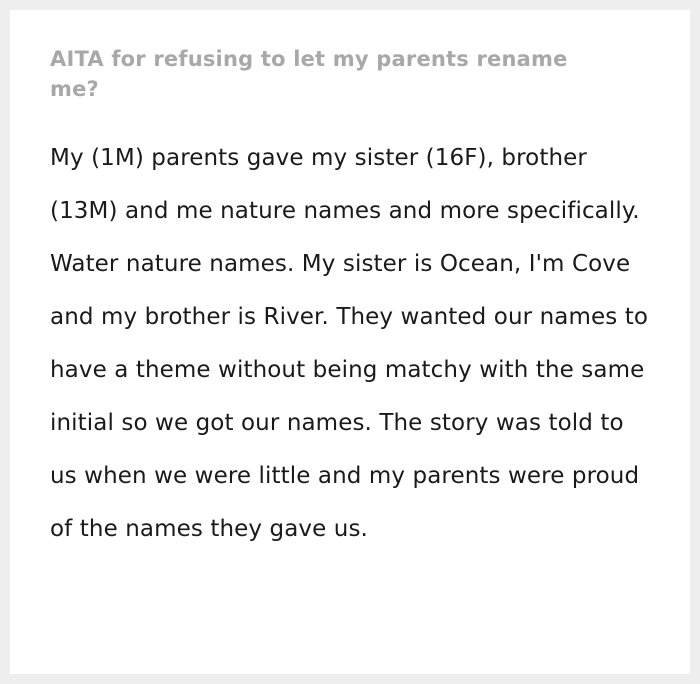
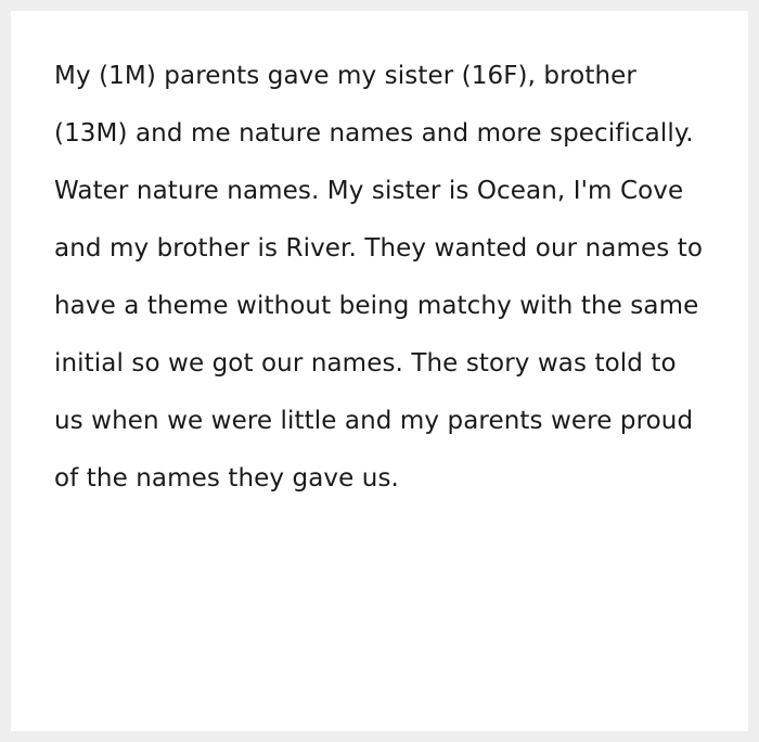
- AITA for refusing to let my parents rename me?
  My (1M) parents gave my sister (16F), brother (13M) and me nature names and more specifically. Water nature names. My sister is Ocean, I'm Cove and my brother is River. They wanted our names to have a theme without being matchy with the same initial so we got our names. The story was told to us when we were little and my parents were proud of the names they gave us.
